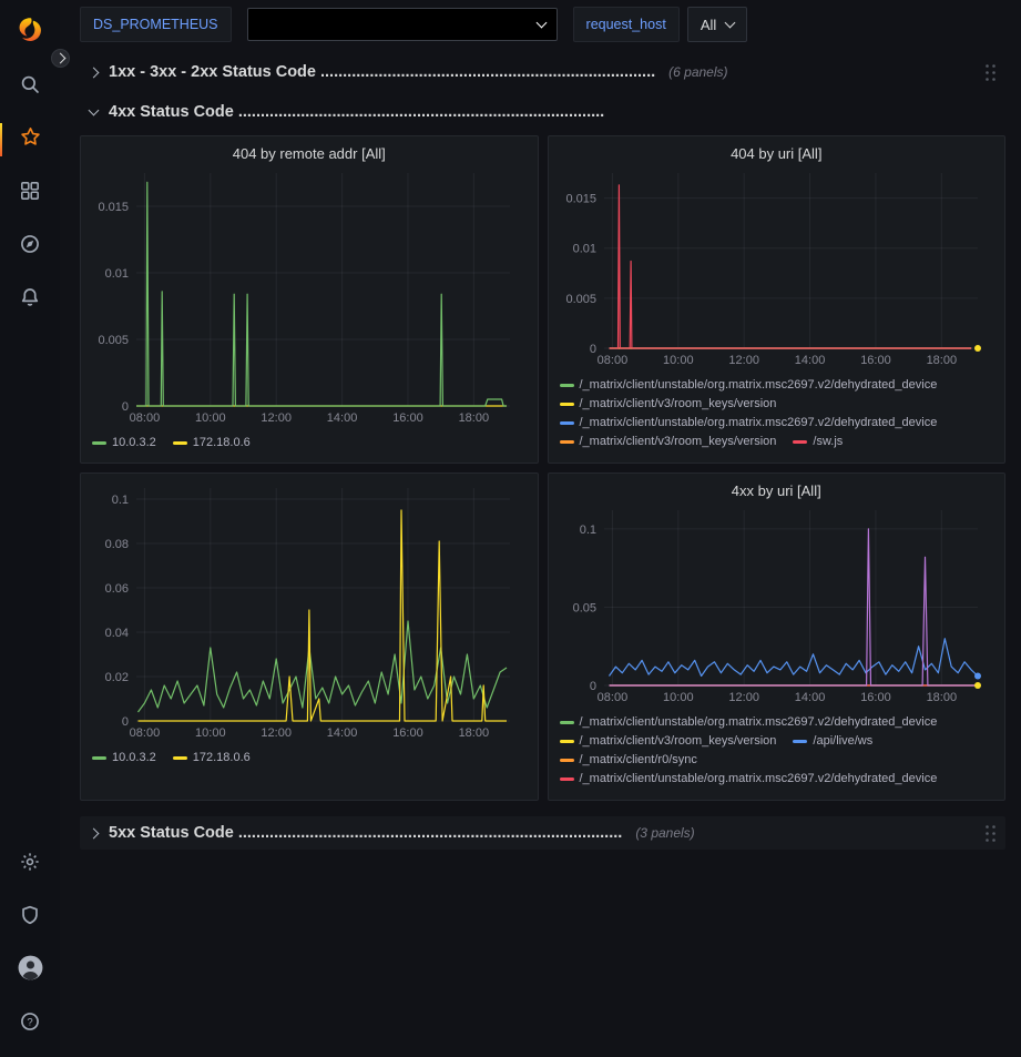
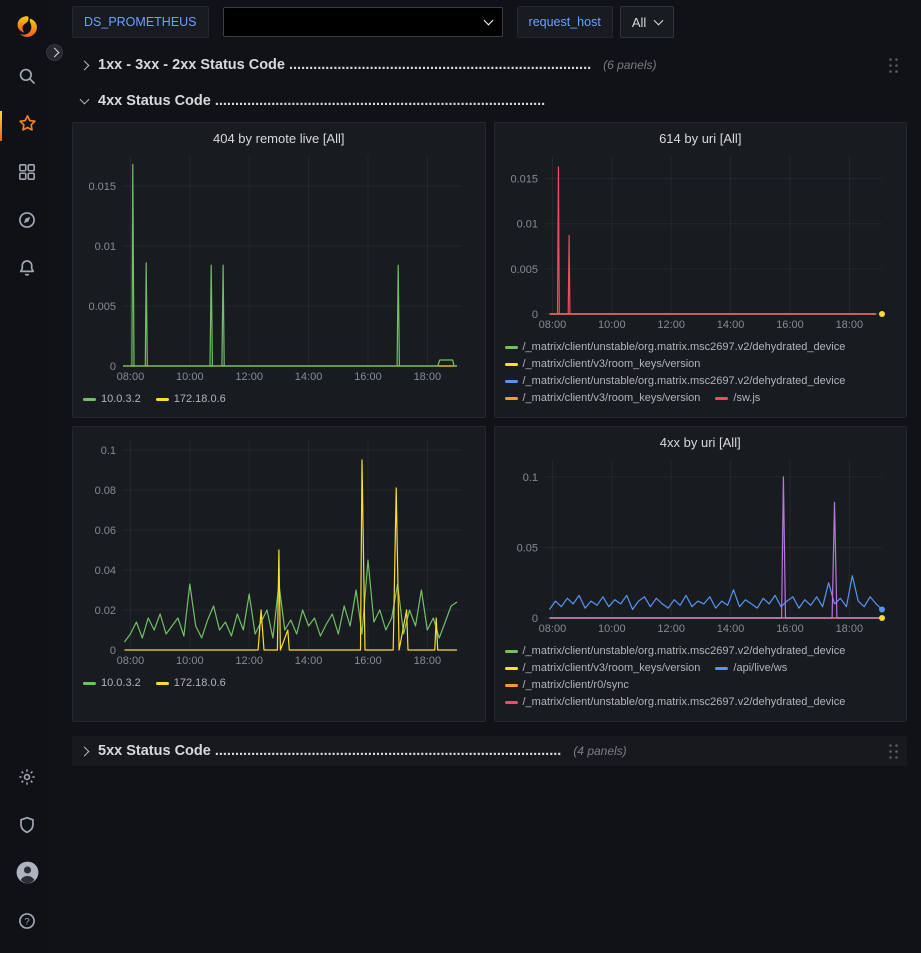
  ?
  DS_PROMETHEUS
  request_host
  All
  1xx - 3xx - 2xx Status Code ...........................................................................
  (6 panels)
  4xx Status Code ..................................................................................
- 404 by remote addr [All]
+ 404 by remote live [All]
  08:00
  10:00
  12:00
  14:00
  16:00
  18:00
  0
  0.005
  0.01
  0.015
  10.0.3.2
  172.18.0.6
- 404 by uri [All]
+ 614 by uri [All]
  08:00
  10:00
  12:00
  14:00
  16:00
  18:00
  0
  0.005
  0.01
  0.015
  /_matrix/client/unstable/org.matrix.msc2697.v2/dehydrated_device
  /_matrix/client/v3/room_keys/version
  /_matrix/client/unstable/org.matrix.msc2697.v2/dehydrated_device
  /_matrix/client/v3/room_keys/version
  /sw.js
  08:00
  10:00
  12:00
  14:00
  16:00
  18:00
  0
  0.02
  0.04
  0.06
  0.08
  0.1
  10.0.3.2
  172.18.0.6
  4xx by uri [All]
  08:00
  10:00
  12:00
  14:00
  16:00
  18:00
  0
  0.05
  0.1
  /_matrix/client/unstable/org.matrix.msc2697.v2/dehydrated_device
  /_matrix/client/v3/room_keys/version
  /api/live/ws
  /_matrix/client/r0/sync
  /_matrix/client/unstable/org.matrix.msc2697.v2/dehydrated_device
  5xx Status Code ......................................................................................
- (3 panels)
+ (4 panels)
